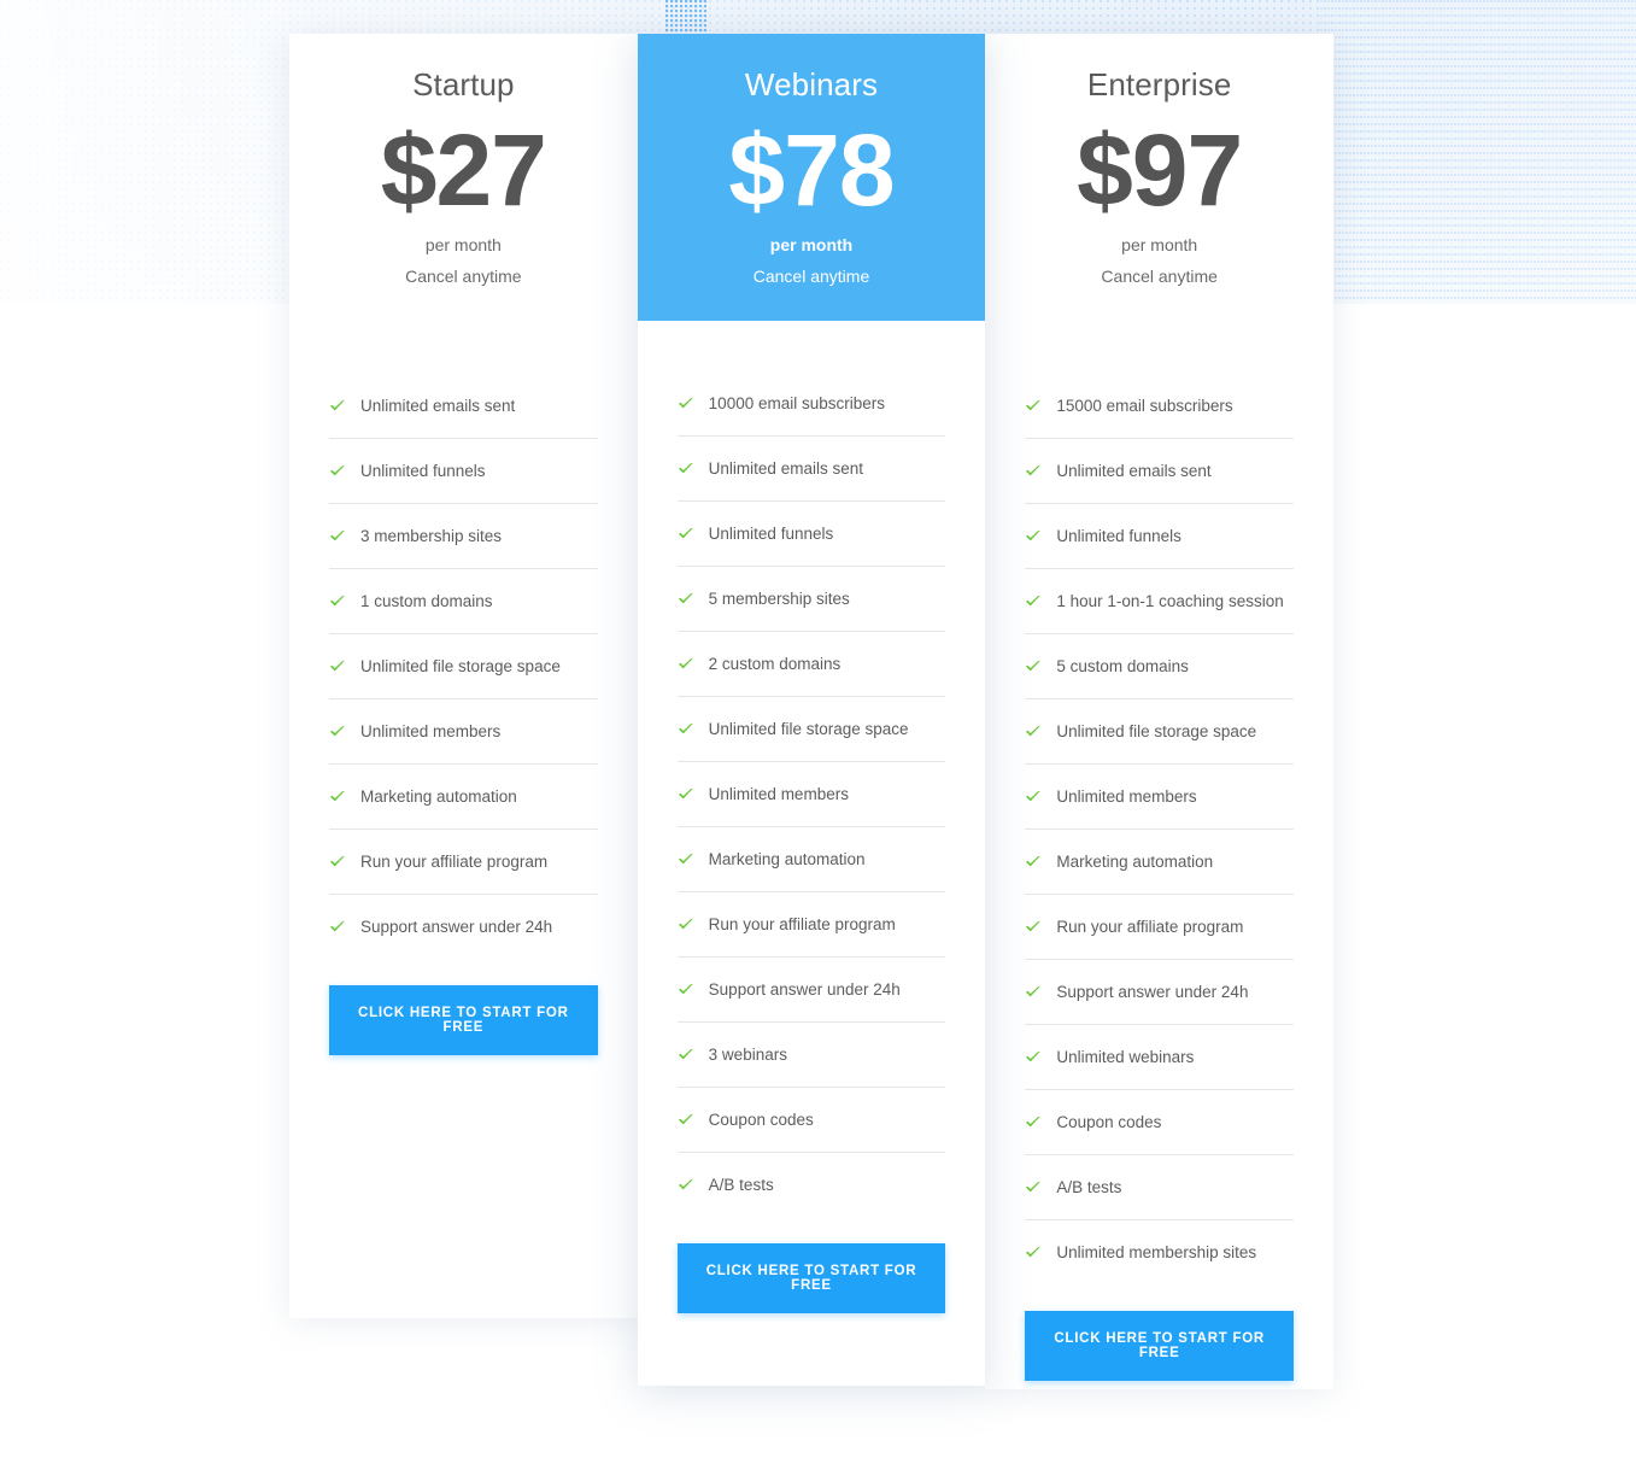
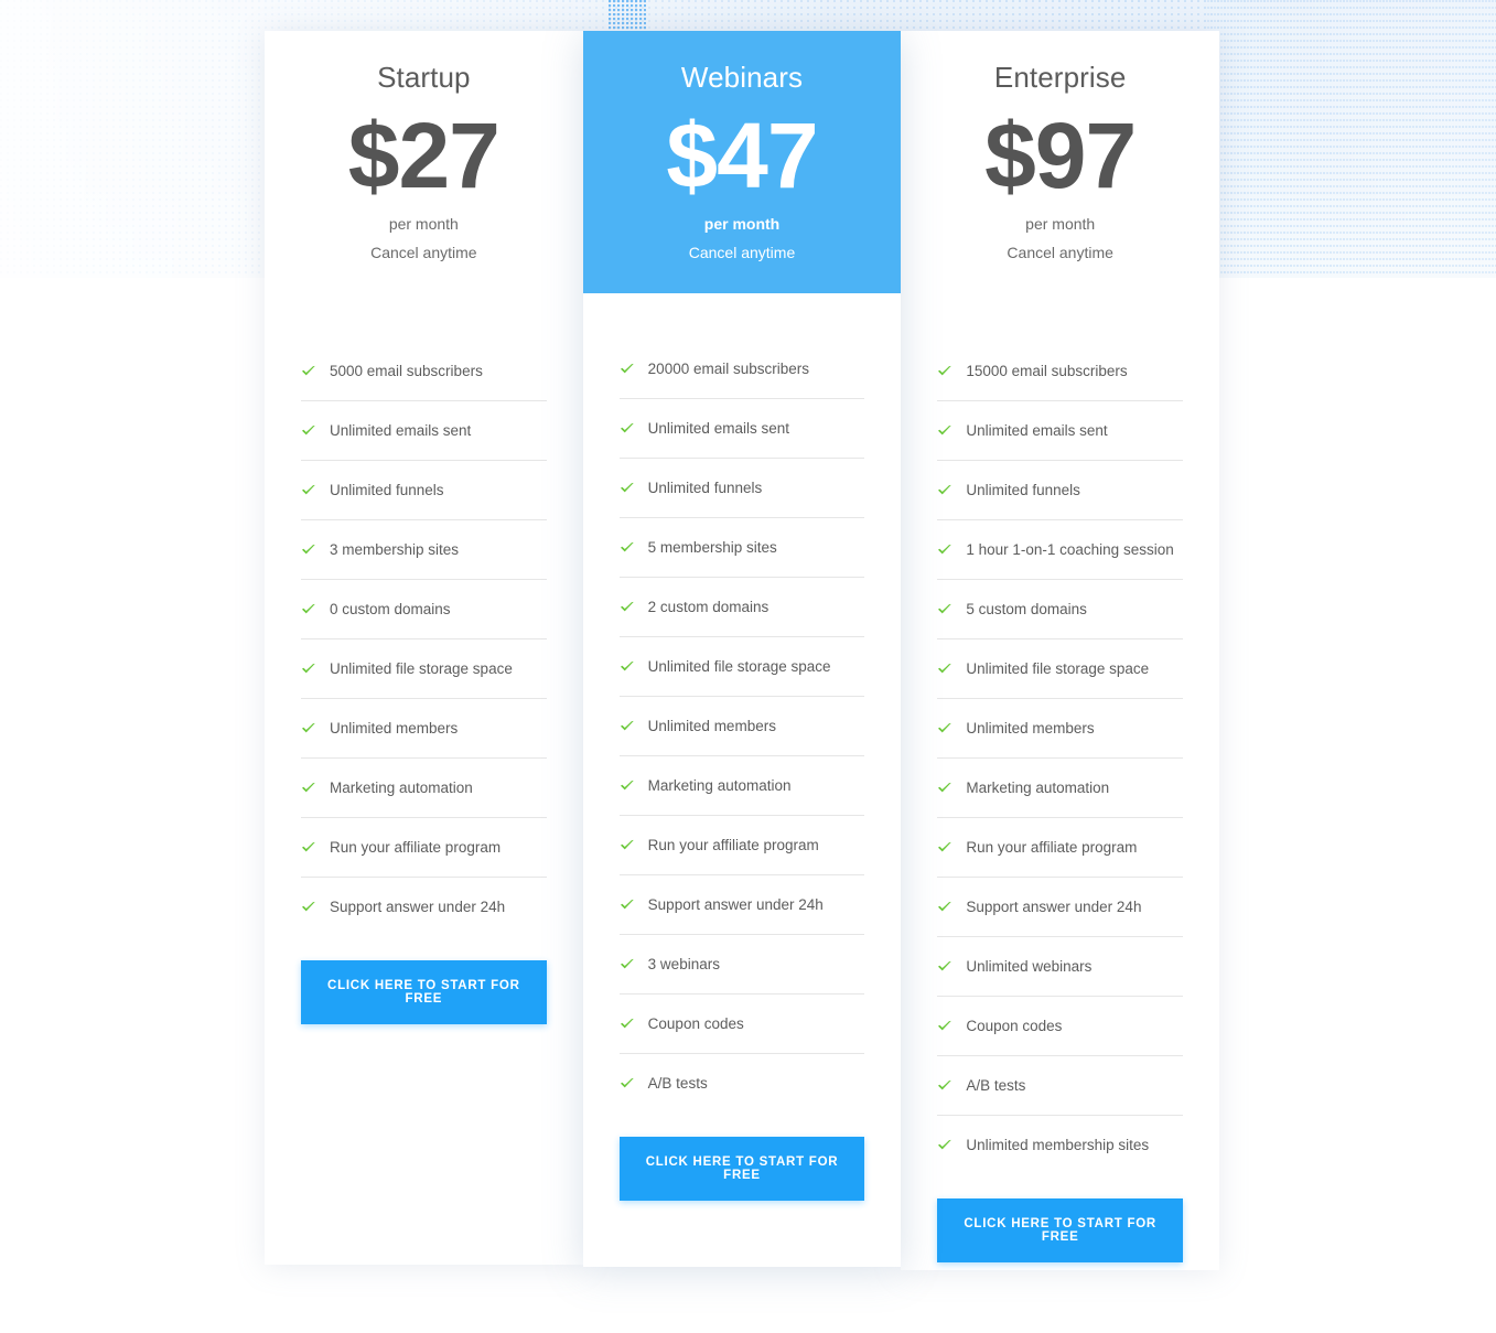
  Startup
  $27
  per month
  Cancel anytime
+ 5000 email subscribers
  Unlimited emails sent
  Unlimited funnels
  3 membership sites
- 1 custom domains
+ 0 custom domains
  Unlimited file storage space
  Unlimited members
  Marketing automation
  Run your affiliate program
  Support answer under 24h
  CLICK HERE TO START FOR FREE
  Webinars
- $78
+ $47
  per month
  Cancel anytime
- 10000 email subscribers
+ 20000 email subscribers
  Unlimited emails sent
  Unlimited funnels
  5 membership sites
  2 custom domains
  Unlimited file storage space
  Unlimited members
  Marketing automation
  Run your affiliate program
  Support answer under 24h
  3 webinars
  Coupon codes
  A/B tests
  CLICK HERE TO START FOR FREE
  Enterprise
  $97
  per month
  Cancel anytime
  15000 email subscribers
  Unlimited emails sent
  Unlimited funnels
  1 hour 1-on-1 coaching session
  5 custom domains
  Unlimited file storage space
  Unlimited members
  Marketing automation
  Run your affiliate program
  Support answer under 24h
  Unlimited webinars
  Coupon codes
  A/B tests
  Unlimited membership sites
  CLICK HERE TO START FOR FREE
